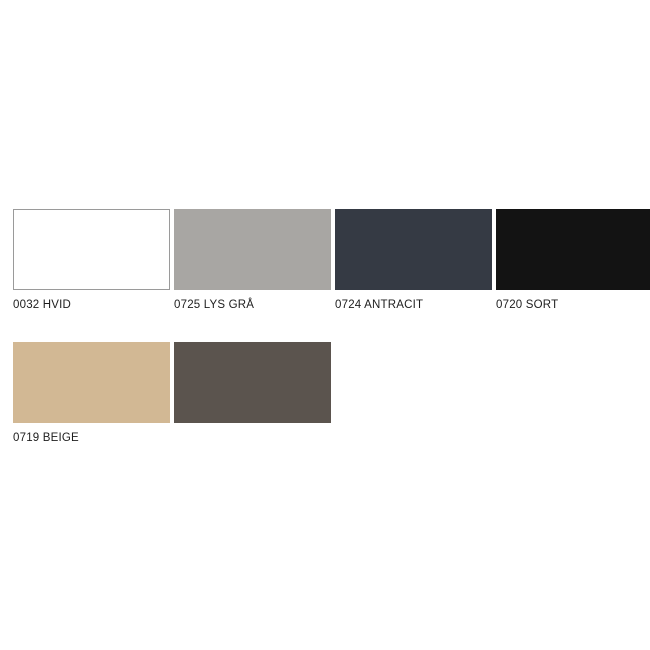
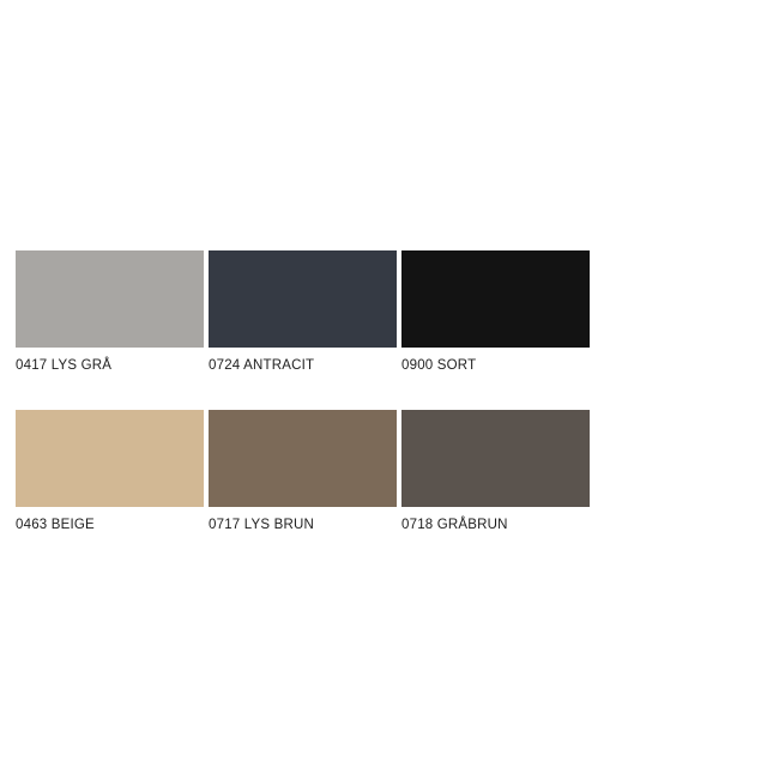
- 0032 HVID
- 0725 LYS GRÅ
+ 0417 LYS GRÅ
  0724 ANTRACIT
- 0720 SORT
+ 0900 SORT
- 0719 BEIGE
+ 0463 BEIGE
+ 0717 LYS BRUN
+ 0718 GRÅBRUN
